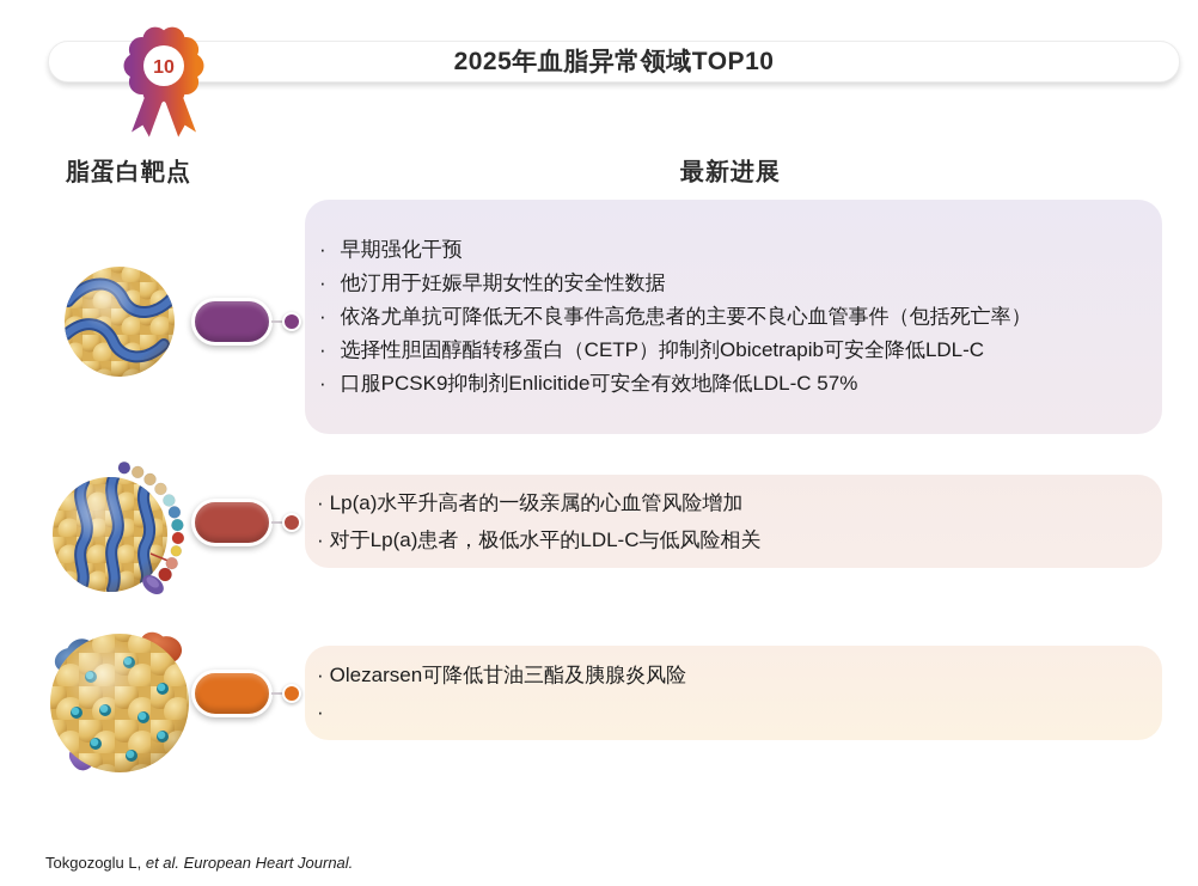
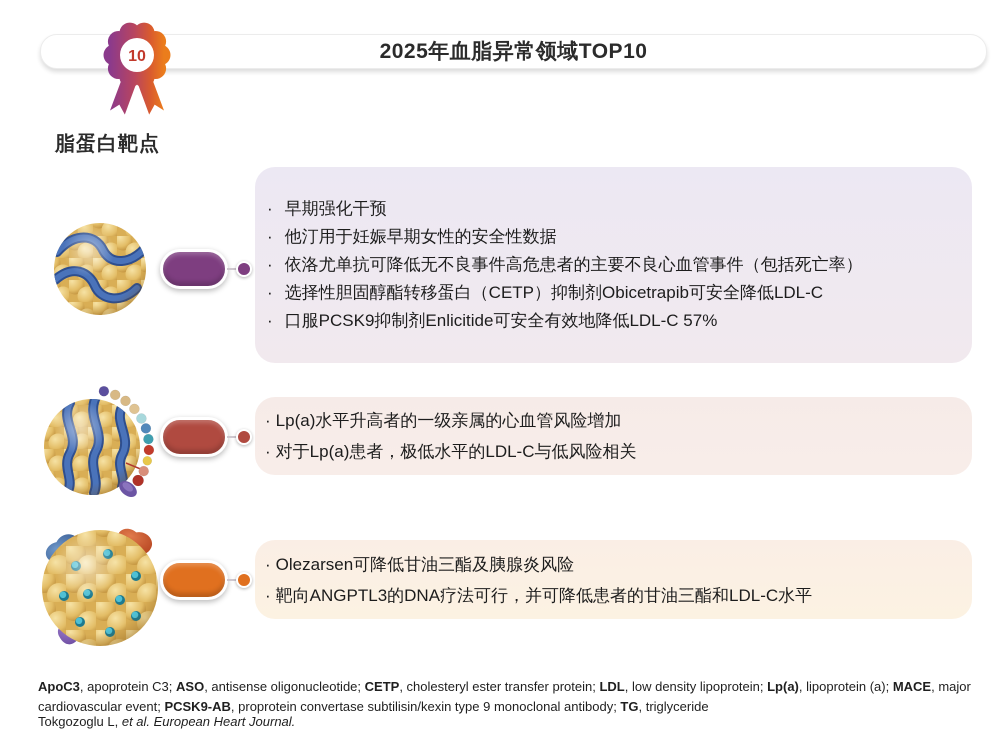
  10
  2025年血脂异常领域TOP10
  脂蛋白靶点
- 最新进展
  ·
  早期强化干预
  ·
  他汀用于妊娠早期女性的安全性数据
  ·
  依洛尤单抗可降低无不良事件高危患者的主要不良心血管事件（包括死亡率）
  ·
  选择性胆固醇酯转移蛋白（CETP）抑制剂Obicetrapib可安全降低LDL-C
  ·
  口服PCSK9抑制剂Enlicitide可安全有效地降低LDL-C 57%
  ·
  Lp(a)水平升高者的一级亲属的心血管风险增加
  ·
  对于Lp(a)患者，极低水平的LDL-C与低风险相关
  ·
  Olezarsen可降低甘油三酯及胰腺炎风险
  ·
+ 靶向ANGPTL3的DNA疗法可行，并可降低患者的甘油三酯和LDL-C水平
+ ApoC3, apoprotein C3; ASO, antisense oligonucleotide; CETP, cholesteryl ester transfer protein; LDL, low density lipoprotein; Lp(a), lipoprotein (a); MACE, major cardiovascular event; PCSK9-AB, proprotein convertase subtilisin/kexin type 9 monoclonal antibody; TG, triglyceride
  Tokgozoglu L, et al. European Heart Journal.
